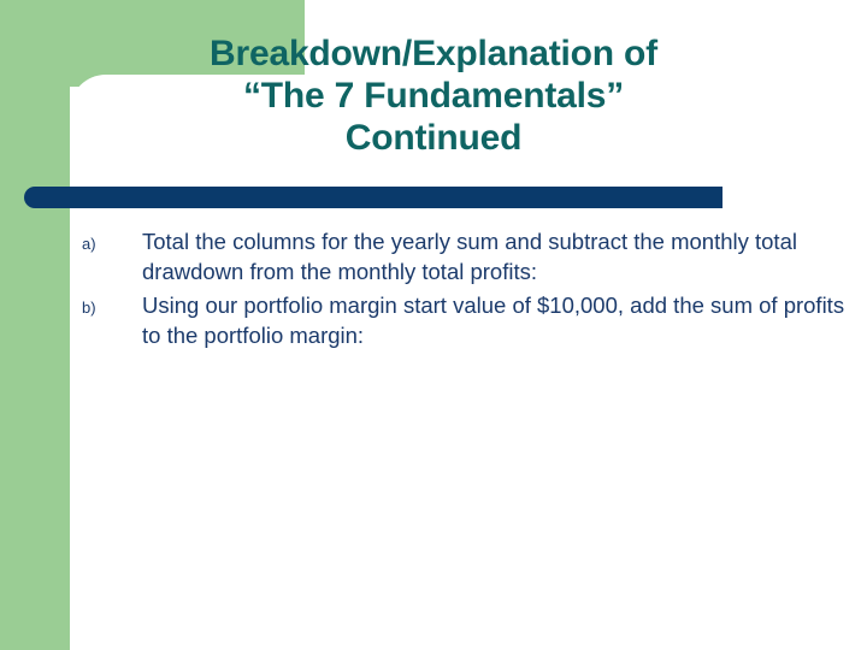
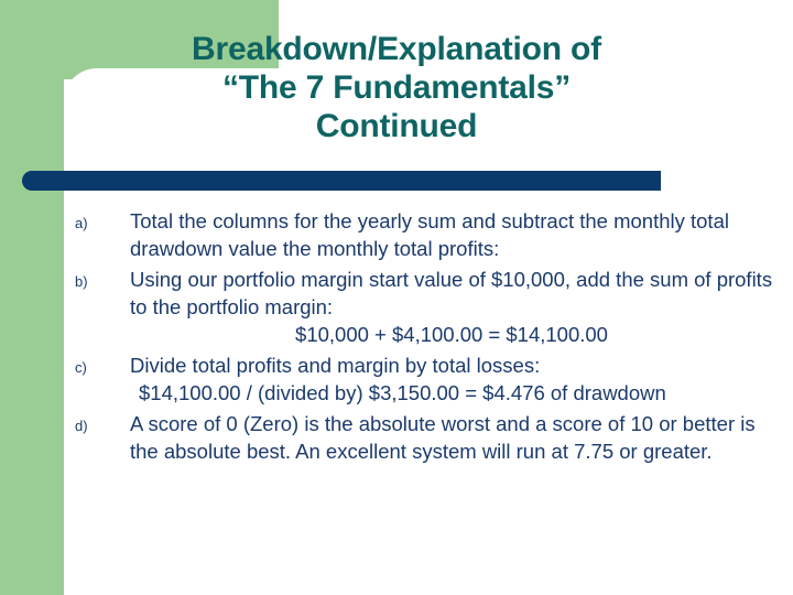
  Breakdown/Explanation of
  “The 7 Fundamentals”
  Continued
  a)
- Total the columns for the yearly sum and subtract the monthly total drawdown from the monthly total profits:
+ Total the columns for the yearly sum and subtract the monthly total drawdown value the monthly total profits:
  b)
  Using our portfolio margin start value of $10,000, add the sum of profits to the portfolio margin:
+ $10,000 + $4,100.00 = $14,100.00
+ c)
+ Divide total profits and margin by total losses:
+ $14,100.00 / (divided by) $3,150.00 = $4.476 of drawdown
+ d)
+ A score of 0 (Zero) is the absolute worst and a score of 10 or better is the absolute best. An excellent system will run at 7.75 or greater.
